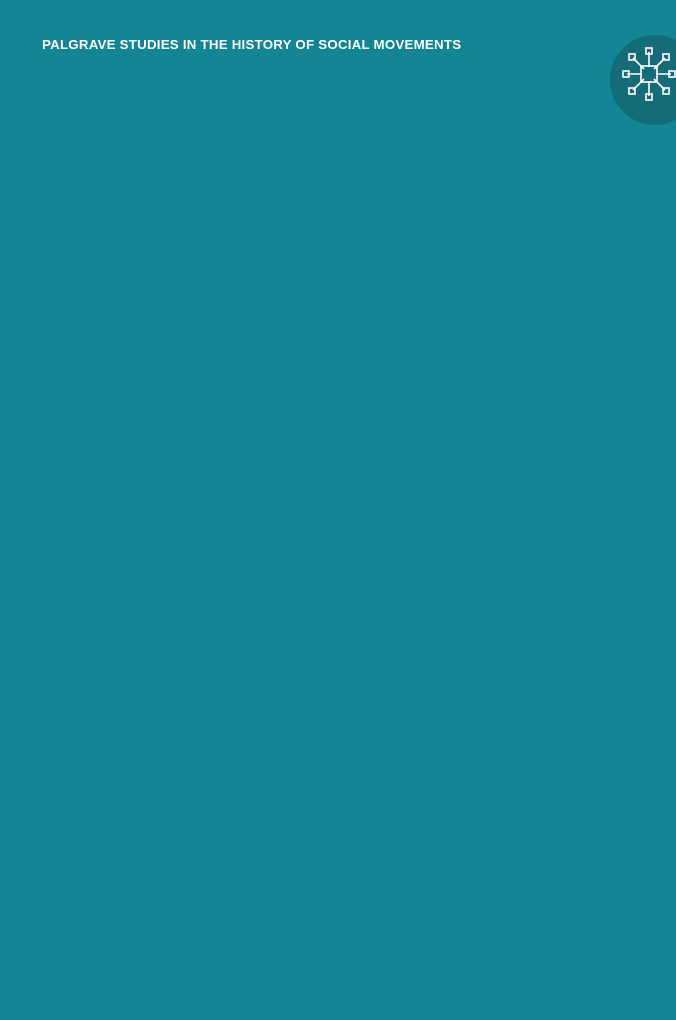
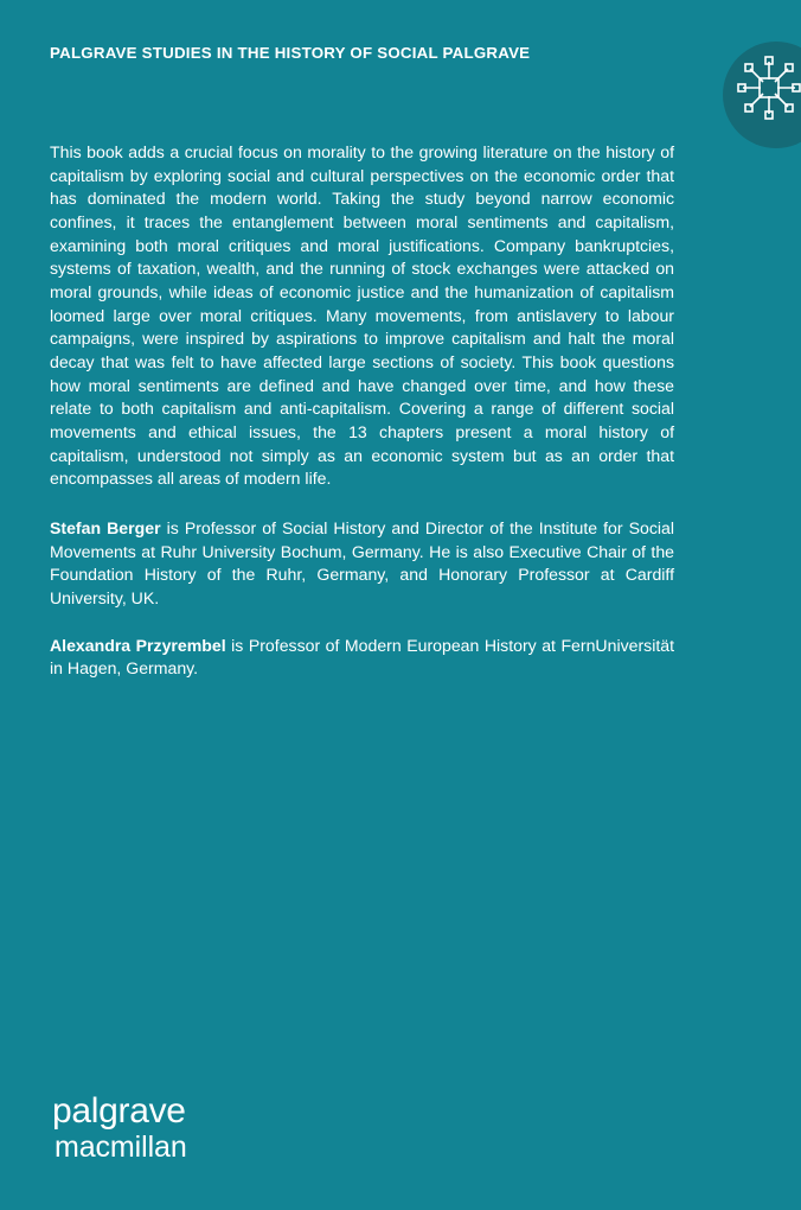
- PALGRAVE STUDIES IN THE HISTORY OF SOCIAL MOVEMENTS
+ PALGRAVE STUDIES IN THE HISTORY OF SOCIAL PALGRAVE
+ This book adds a crucial focus on morality to the growing literature on the history of capitalism by exploring social and cultural perspectives on the economic order that has dominated the modern world. Taking the study beyond narrow economic confines, it traces the entanglement between moral sentiments and capitalism, examining both moral critiques and moral justifications. Company bankruptcies, systems of taxation, wealth, and the running of stock exchanges were attacked on moral grounds, while ideas of economic justice and the humanization of capitalism loomed large over moral critiques. Many movements, from antislavery to labour campaigns, were inspired by aspirations to improve capitalism and halt the moral decay that was felt to have affected large sections of society. This book questions how moral sentiments are defined and have changed over time, and how these relate to both capitalism and anti-capitalism. Covering a range of different social movements and ethical issues, the 13 chapters present a moral history of capitalism, understood not simply as an economic system but as an order that encompasses all areas of modern life.
+ Stefan Berger is Professor of Social History and Director of the Institute for Social Movements at Ruhr University Bochum, Germany. He is also Executive Chair of the Foundation History of the Ruhr, Germany, and Honorary Professor at Cardiff University, UK.
+ Alexandra Przyrembel is Professor of Modern European History at FernUniversität in Hagen, Germany.
+ palgrave
+ macmillan
